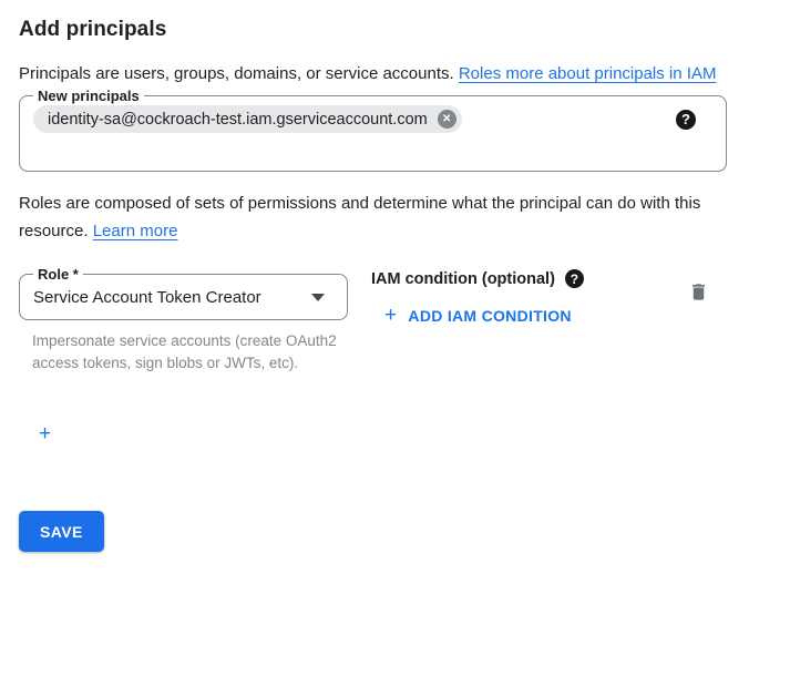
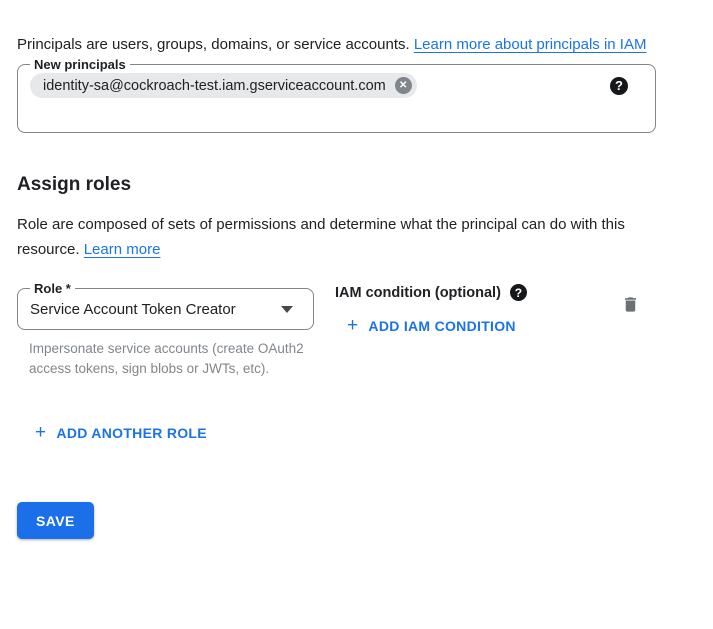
- Add principals
- Principals are users, groups, domains, or service accounts. Roles more about principals in IAM
+ Principals are users, groups, domains, or service accounts. Learn more about principals in IAM
  New principals
  identity-sa@cockroach-test.iam.gserviceaccount.com
  ✕
  ?
+ Assign roles
- Roles are composed of sets of permissions and determine what the principal can do with this resource. Learn more
+ Role are composed of sets of permissions and determine what the principal can do with this resource. Learn more
  Role *
  Service Account Token Creator
  Impersonate service accounts (create OAuth2 access tokens, sign blobs or JWTs, etc).
  IAM condition (optional)
  ?
  +
  ADD IAM CONDITION
  +
+ ADD ANOTHER ROLE
  SAVE
